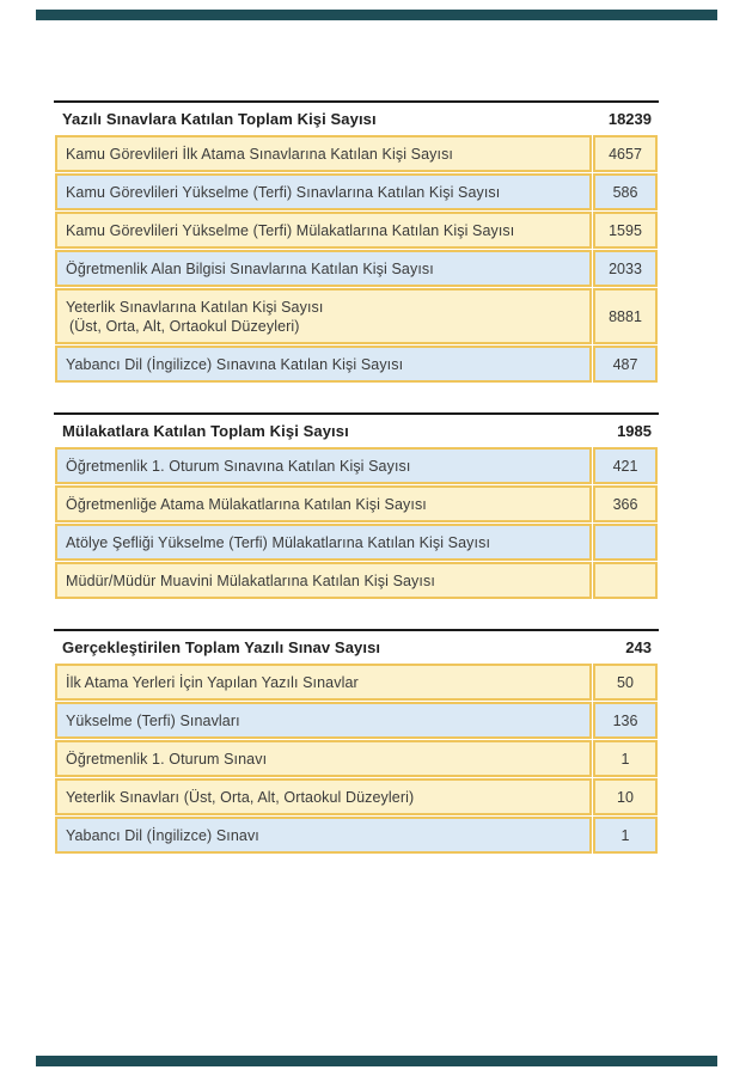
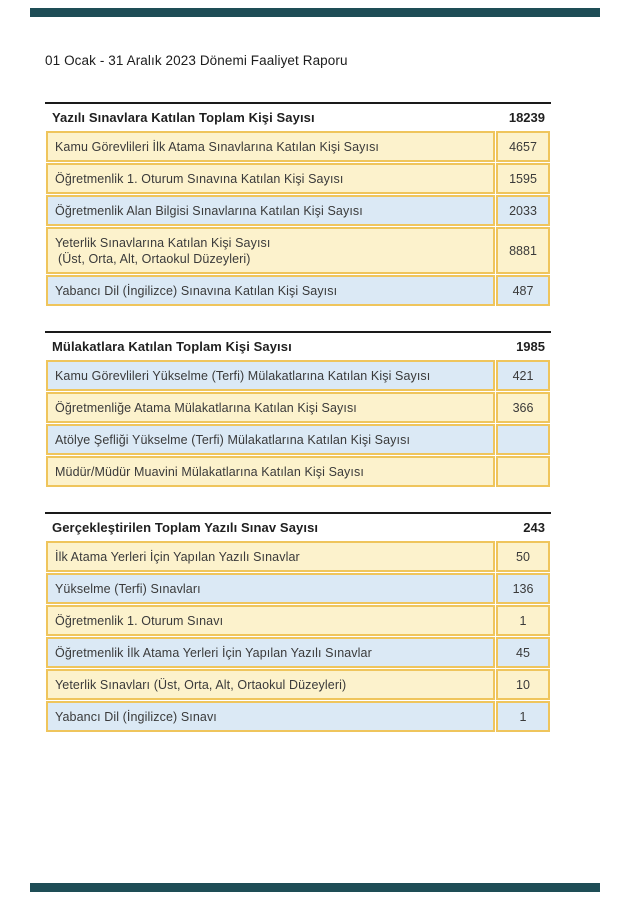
+ 01 Ocak - 31 Aralık 2023 Dönemi Faaliyet Raporu
  Yazılı Sınavlara Katılan Toplam Kişi Sayısı
  18239
  Kamu Görevlileri İlk Atama Sınavlarına Katılan Kişi Sayısı	4657
- Kamu Görevlileri Yükselme (Terfi) Sınavlarına Katılan Kişi Sayısı	586
- Kamu Görevlileri Yükselme (Terfi) Mülakatlarına Katılan Kişi Sayısı	1595
+ Öğretmenlik 1. Oturum Sınavına Katılan Kişi Sayısı	1595
  Öğretmenlik Alan Bilgisi Sınavlarına Katılan Kişi Sayısı	2033
  Yeterlik Sınavlarına Katılan Kişi Sayısı(Üst, Orta, Alt, Ortaokul Düzeyleri)	8881
  Yabancı Dil (İngilizce) Sınavına Katılan Kişi Sayısı	487
  Mülakatlara Katılan Toplam Kişi Sayısı
  1985
- Öğretmenlik 1. Oturum Sınavına Katılan Kişi Sayısı	421
+ Kamu Görevlileri Yükselme (Terfi) Mülakatlarına Katılan Kişi Sayısı	421
  Öğretmenliğe Atama Mülakatlarına Katılan Kişi Sayısı	366
  Atölye Şefliği Yükselme (Terfi) Mülakatlarına Katılan Kişi Sayısı
  Müdür/Müdür Muavini Mülakatlarına Katılan Kişi Sayısı
  Gerçekleştirilen Toplam Yazılı Sınav Sayısı
  243
  İlk Atama Yerleri İçin Yapılan Yazılı Sınavlar	50
  Yükselme (Terfi) Sınavları	136
  Öğretmenlik 1. Oturum Sınavı	1
+ Öğretmenlik İlk Atama Yerleri İçin Yapılan Yazılı Sınavlar	45
  Yeterlik Sınavları (Üst, Orta, Alt, Ortaokul Düzeyleri)	10
  Yabancı Dil (İngilizce) Sınavı	1
